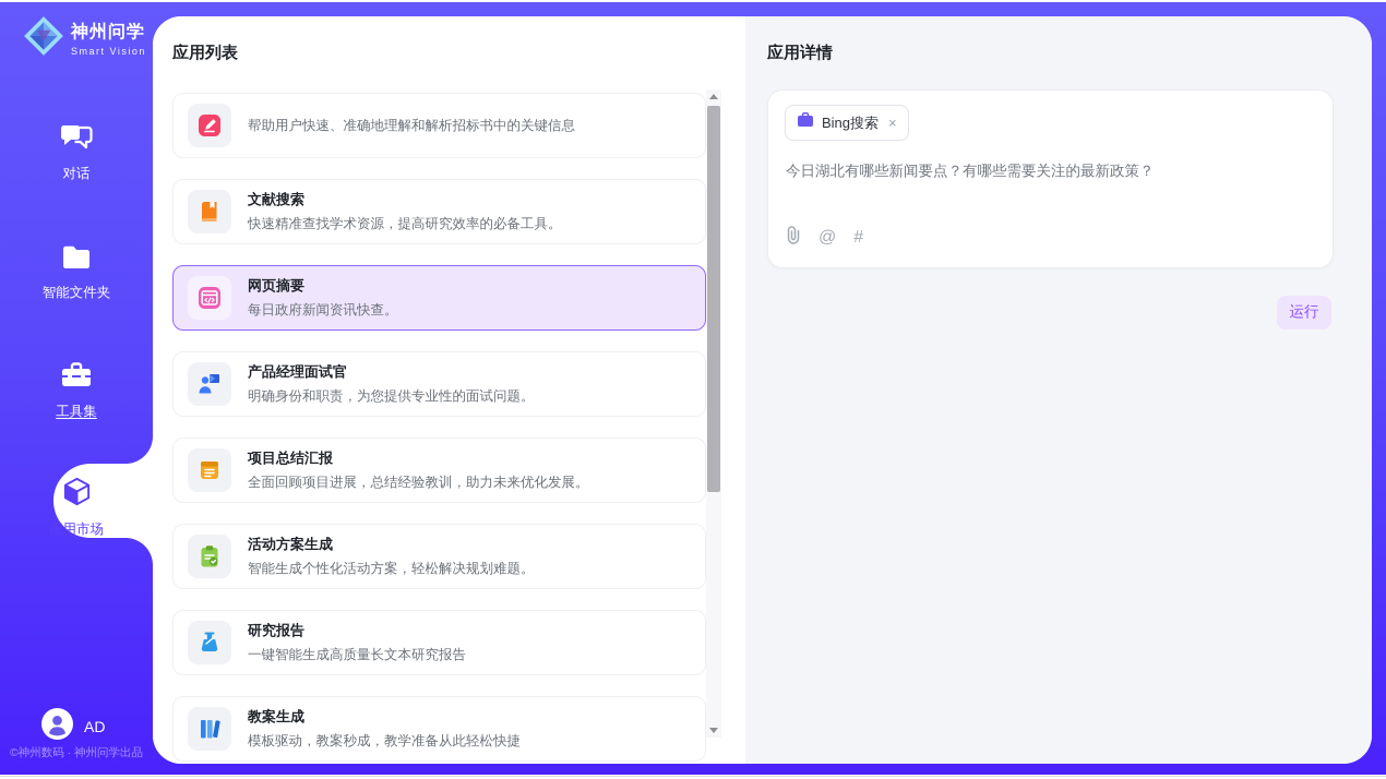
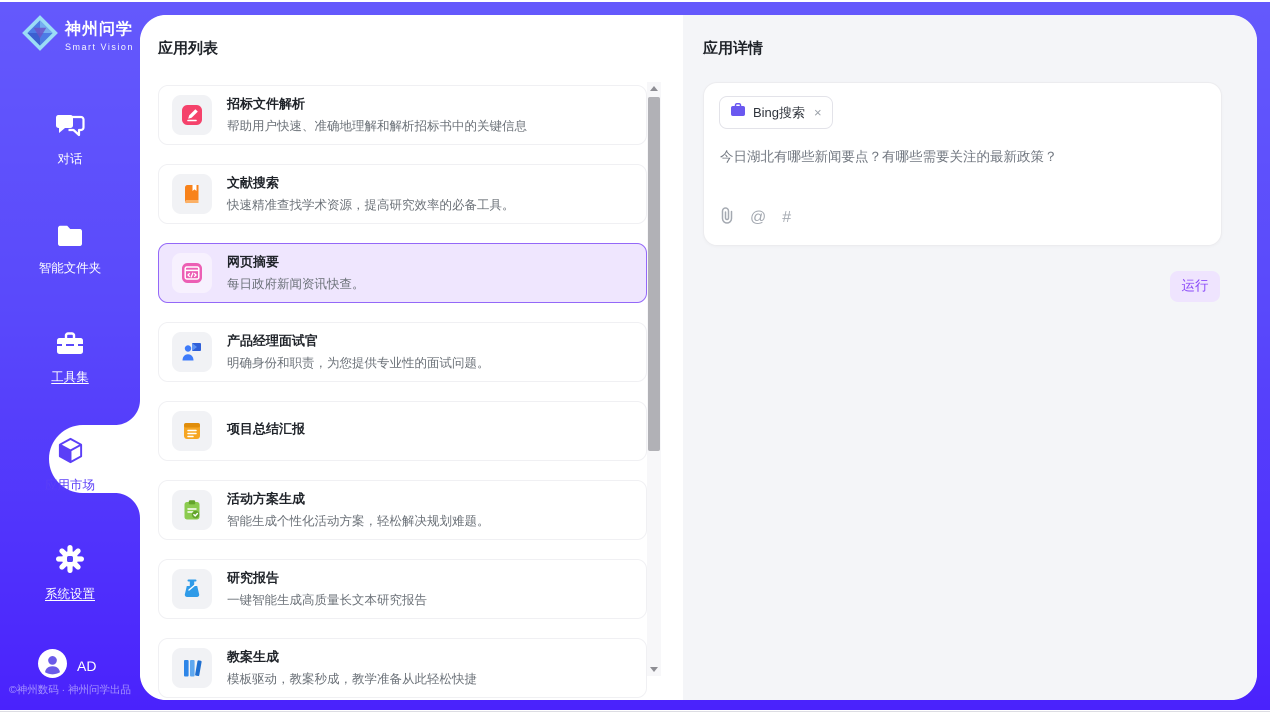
  神州问学
  Smart Vision
  对话
  智能文件夹
  工具集
  应用市场
+ 系统设置
  AD
  ©神州数码 · 神州问学出品
  应用列表
+ 招标文件解析
  帮助用户快速、准确地理解和解析招标书中的关键信息
  文献搜索
  快速精准查找学术资源，提高研究效率的必备工具。
  网页摘要
  每日政府新闻资讯快查。
  产品经理面试官
  明确身份和职责，为您提供专业性的面试问题。
  项目总结汇报
- 全面回顾项目进展，总结经验教训，助力未来优化发展。
  活动方案生成
  智能生成个性化活动方案，轻松解决规划难题。
  研究报告
  一键智能生成高质量长文本研究报告
  教案生成
  模板驱动，教案秒成，教学准备从此轻松快捷
  应用详情
  Bing搜索
  ×
  今日湖北有哪些新闻要点？有哪些需要关注的最新政策？
  @
  #
  运行
